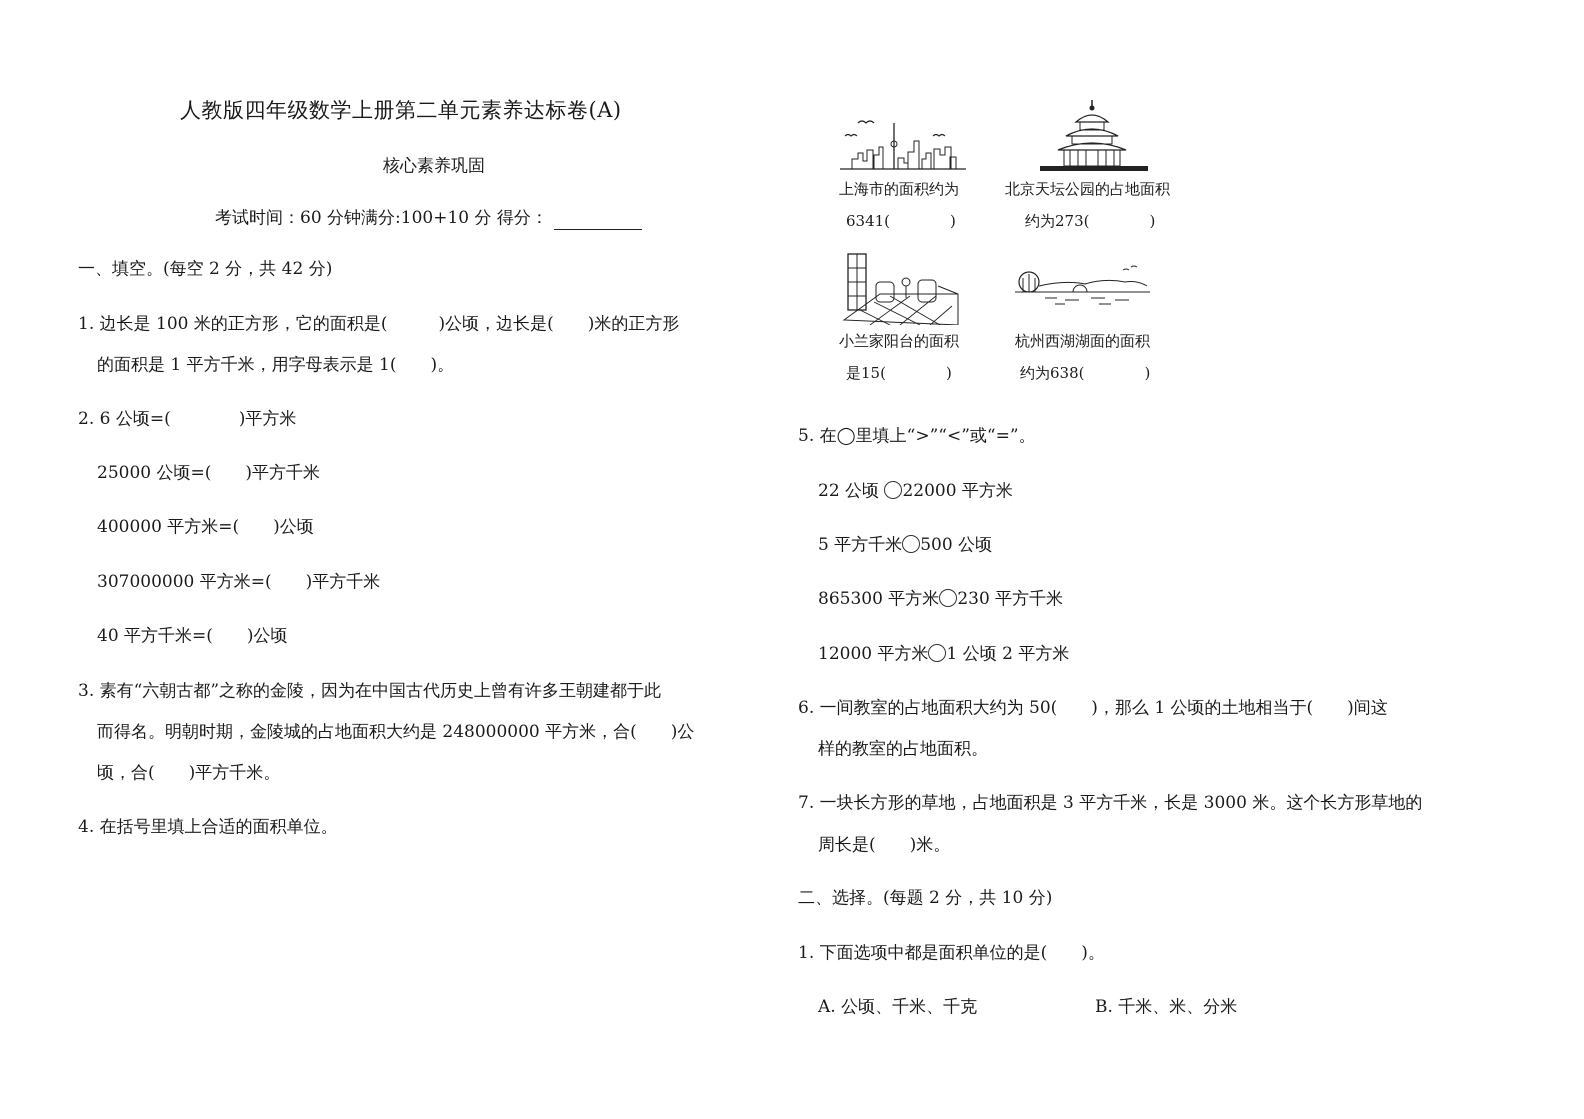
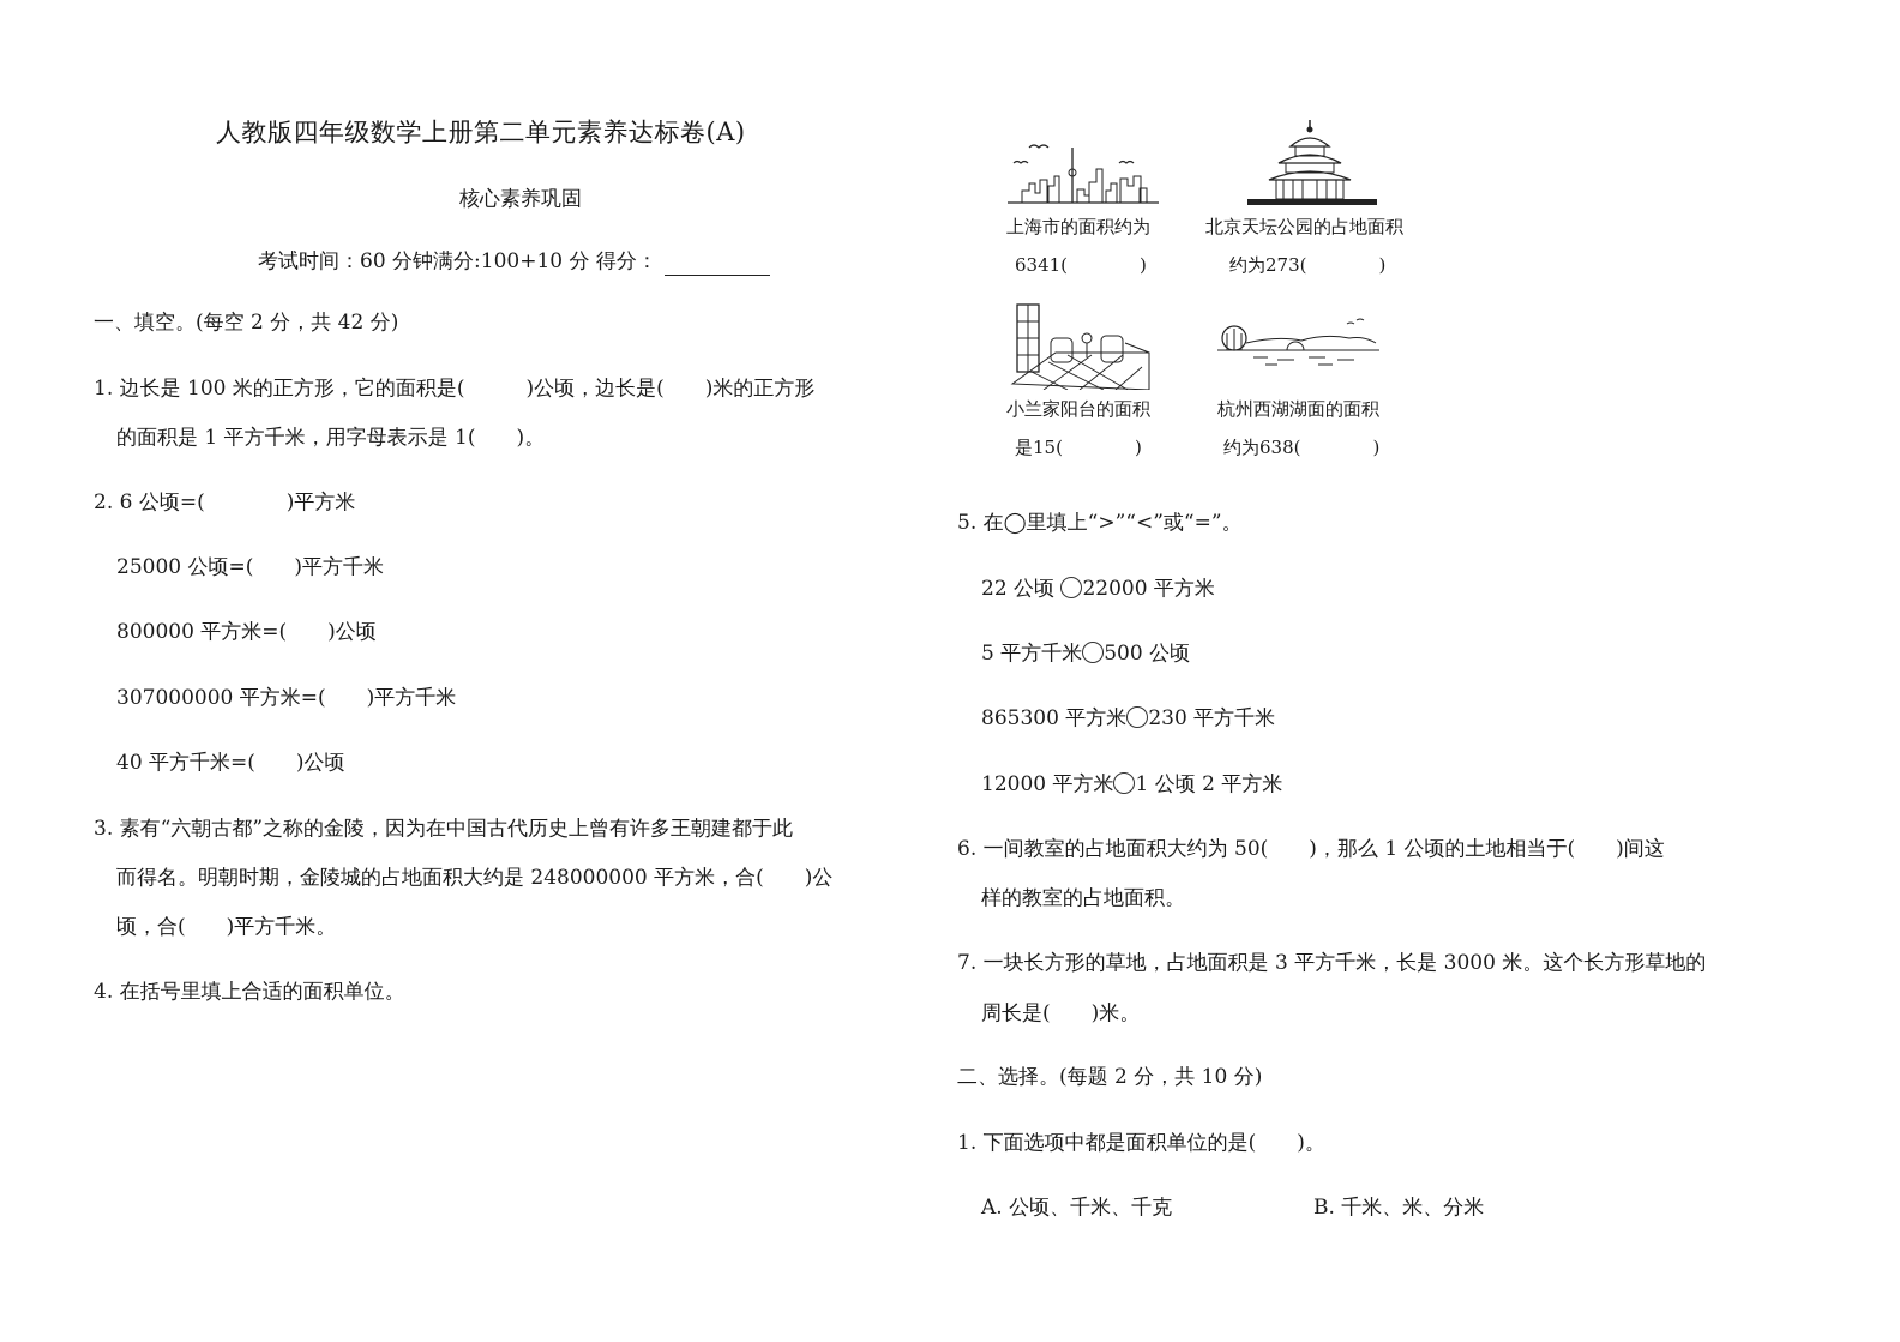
  人教版四年级数学上册第二单元素养达标卷(A)
  核心素养巩固
  考试时间：60 分钟满分:100+10 分 得分：
  一、填空。(每空 2 分，共 42 分)
  1. 边长是 100 米的正方形，它的面积是( )公顷，边长是( )米的正方形
  的面积是 1 平方千米，用字母表示是 1( )。
  2. 6 公顷=( )平方米
  25000 公顷=( )平方千米
- 400000 平方米=( )公顷
+ 800000 平方米=( )公顷
  307000000 平方米=( )平方千米
  40 平方千米=( )公顷
  3. 素有“六朝古都”之称的金陵，因为在中国古代历史上曾有许多王朝建都于此
  而得名。明朝时期，金陵城的占地面积大约是 248000000 平方米，合( )公
  顷，合( )平方千米。
  4. 在括号里填上合适的面积单位。
  上海市的面积约为
  6341( )
  北京天坛公园的占地面积
  约为273( )
  小兰家阳台的面积
  是15( )
  杭州西湖湖面的面积
  约为638( )
  5. 在◯里填上“>”“<”或“=”。
  22 公顷 22000 平方米
  5 平方千米 500 公顷
  865300 平方米 230 平方千米
  12000 平方米 1 公顷 2 平方米
  6. 一间教室的占地面积大约为 50( )，那么 1 公顷的土地相当于( )间这
  样的教室的占地面积。
  7. 一块长方形的草地，占地面积是 3 平方千米，长是 3000 米。这个长方形草地的
  周长是( )米。
  二、选择。(每题 2 分，共 10 分)
  1. 下面选项中都是面积单位的是( )。
  A. 公顷、千米、千克
  B. 千米、米、分米
